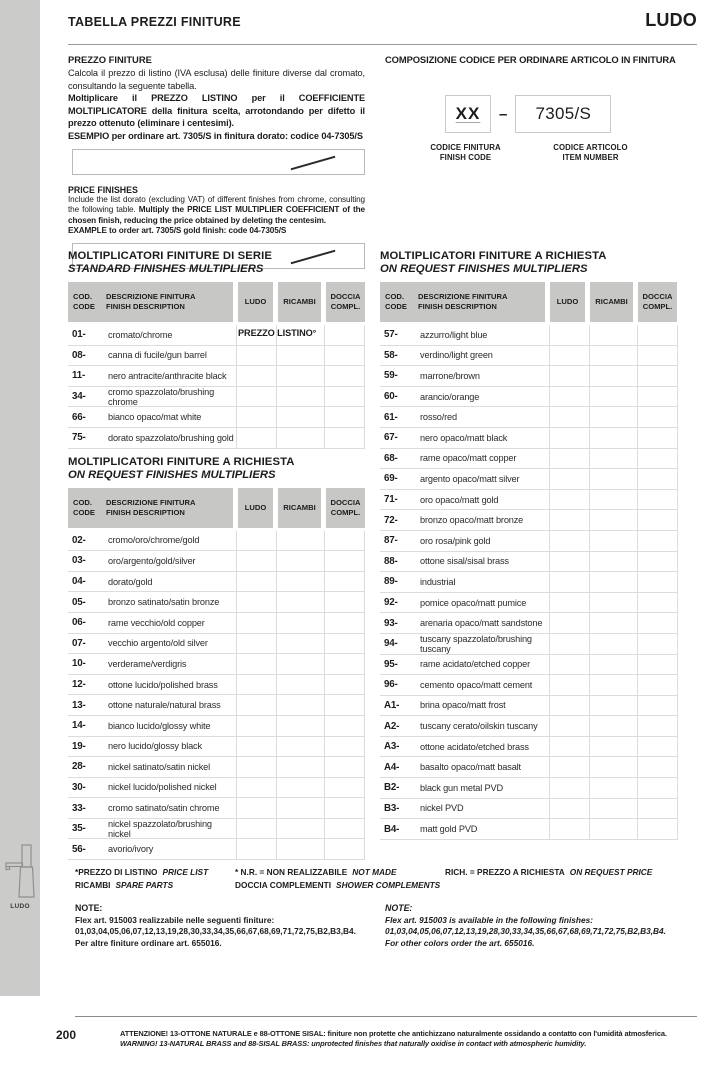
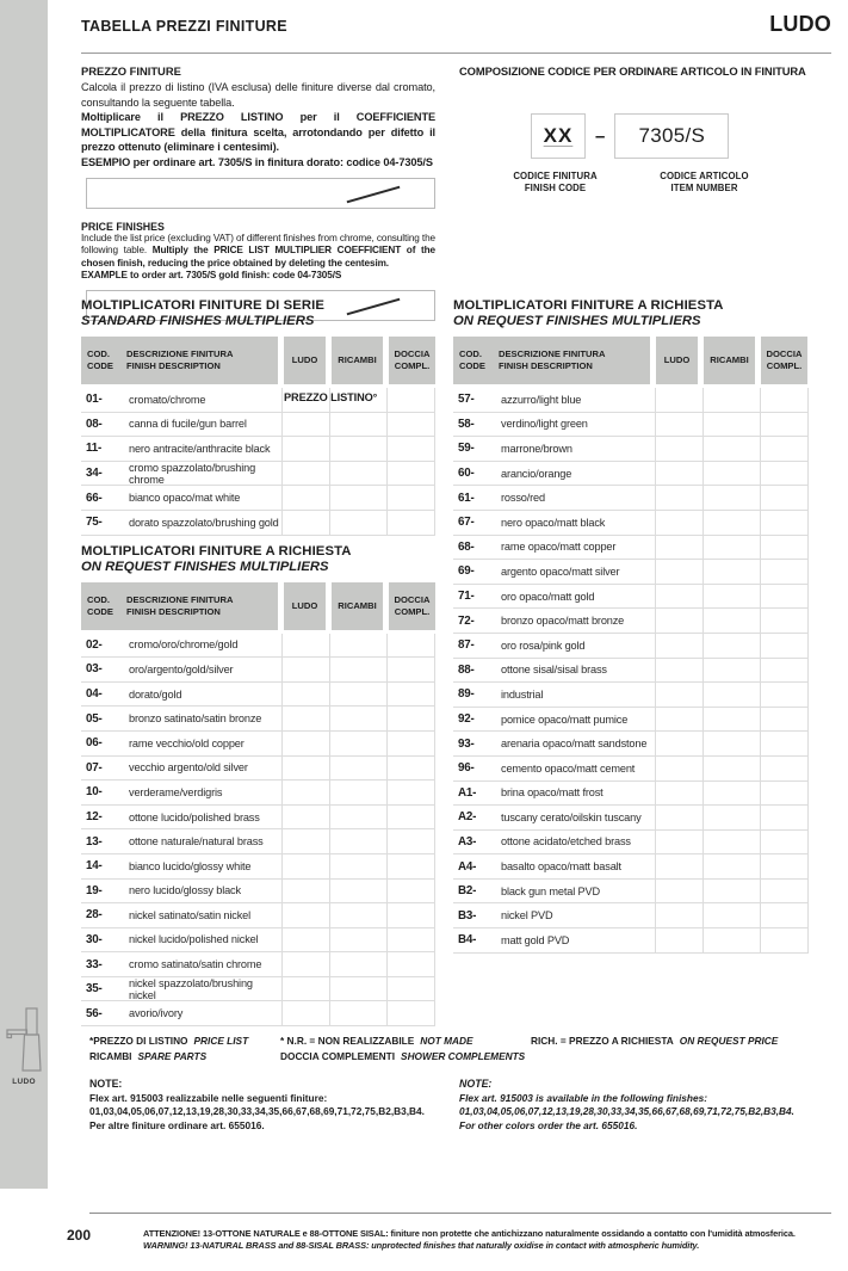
  TABELLA PREZZI FINITURE
  LUDO
  PREZZO FINITURE
  Calcola il prezzo di listino (IVA esclusa) delle finiture diverse dal cromato, consultando la seguente tabella.
  Moltiplicare il PREZZO LISTINO per il COEFFICIENTE MOLTIPLICATORE della finitura scelta, arrotondando per difetto il prezzo ottenuto (eliminare i centesimi).
  ESEMPIO per ordinare art. 7305/S in finitura dorato: codice 04-7305/S
  PRICE FINISHES
- Include the list dorato (excluding VAT) of different finishes from chrome, consulting the following table. Multiply the PRICE LIST MULTIPLIER COEFFICIENT of the chosen finish, reducing the price obtained by deleting the centesim.
+ Include the list price (excluding VAT) of different finishes from chrome, consulting the following table. Multiply the PRICE LIST MULTIPLIER COEFFICIENT of the chosen finish, reducing the price obtained by deleting the centesim.
  EXAMPLE to order art. 7305/S gold finish: code 04-7305/S
  COMPOSIZIONE CODICE PER ORDINARE ARTICOLO IN FINITURA
  XX
  –
  7305/S
  CODICE FINITURA
  FINISH CODE
  CODICE ARTICOLO
  ITEM NUMBER
  MOLTIPLICATORI FINITURE DI SERIE
  STANDARD FINISHES MULTIPLIERS
  COD.
  CODE
  DESCRIZIONE FINITURA
  FINISH DESCRIPTION
  LUDO
  RICAMBI
  DOCCIA
  COMPL.
  01-
  cromato/chrome
  PREZZO LISTINO°
  08-
  canna di fucile/gun barrel
  11-
  nero antracite/anthracite black
  34-
  cromo spazzolato/brushing chrome
  66-
  bianco opaco/mat white
  75-
  dorato spazzolato/brushing gold
  MOLTIPLICATORI FINITURE A RICHIESTA
  ON REQUEST FINISHES MULTIPLIERS
  COD.
  CODE
  DESCRIZIONE FINITURA
  FINISH DESCRIPTION
  LUDO
  RICAMBI
  DOCCIA
  COMPL.
  02-
  cromo/oro/chrome/gold
  03-
  oro/argento/gold/silver
  04-
  dorato/gold
  05-
  bronzo satinato/satin bronze
  06-
  rame vecchio/old copper
  07-
  vecchio argento/old silver
  10-
  verderame/verdigris
  12-
  ottone lucido/polished brass
  13-
  ottone naturale/natural brass
  14-
  bianco lucido/glossy white
  19-
  nero lucido/glossy black
  28-
  nickel satinato/satin nickel
  30-
  nickel lucido/polished nickel
  33-
  cromo satinato/satin chrome
  35-
  nickel spazzolato/brushing nickel
  56-
  avorio/ivory
  MOLTIPLICATORI FINITURE A RICHIESTA
  ON REQUEST FINISHES MULTIPLIERS
  COD.
  CODE
  DESCRIZIONE FINITURA
  FINISH DESCRIPTION
  LUDO
  RICAMBI
  DOCCIA
  COMPL.
  57-
  azzurro/light blue
  58-
  verdino/light green
  59-
  marrone/brown
  60-
  arancio/orange
  61-
  rosso/red
  67-
  nero opaco/matt black
  68-
  rame opaco/matt copper
  69-
  argento opaco/matt silver
  71-
  oro opaco/matt gold
  72-
  bronzo opaco/matt bronze
  87-
  oro rosa/pink gold
  88-
  ottone sisal/sisal brass
  89-
  industrial
  92-
  pomice opaco/matt pumice
  93-
  arenaria opaco/matt sandstone
- 94-
- tuscany spazzolato/brushing tuscany
- 95-
- rame acidato/etched copper
  96-
  cemento opaco/matt cement
  A1-
  brina opaco/matt frost
  A2-
  tuscany cerato/oilskin tuscany
  A3-
  ottone acidato/etched brass
  A4-
  basalto opaco/matt basalt
  B2-
  black gun metal PVD
  B3-
  nickel PVD
  B4-
  matt gold PVD
  *PREZZO DI LISTINO PRICE LIST
  * N.R. = NON REALIZZABILE NOT MADE
  RICH. = PREZZO A RICHIESTA ON REQUEST PRICE
  RICAMBI SPARE PARTS
  DOCCIA COMPLEMENTI SHOWER COMPLEMENTS
  NOTE:
  Flex art. 915003 realizzabile nelle seguenti finiture:
  01,03,04,05,06,07,12,13,19,28,30,33,34,35,66,67,68,69,71,72,75,B2,B3,B4.
  Per altre finiture ordinare art. 655016.
  NOTE:
  Flex art. 915003 is available in the following finishes:
  01,03,04,05,06,07,12,13,19,28,30,33,34,35,66,67,68,69,71,72,75,B2,B3,B4.
  For other colors order the art. 655016.
  200
  ATTENZIONE! 13-OTTONE NATURALE e 88-OTTONE SISAL: finiture non protette che antichizzano naturalmente ossidando a contatto con l'umidità atmosferica.
  WARNING! 13-NATURAL BRASS and 88-SISAL BRASS: unprotected finishes that naturally oxidise in contact with atmospheric humidity.
